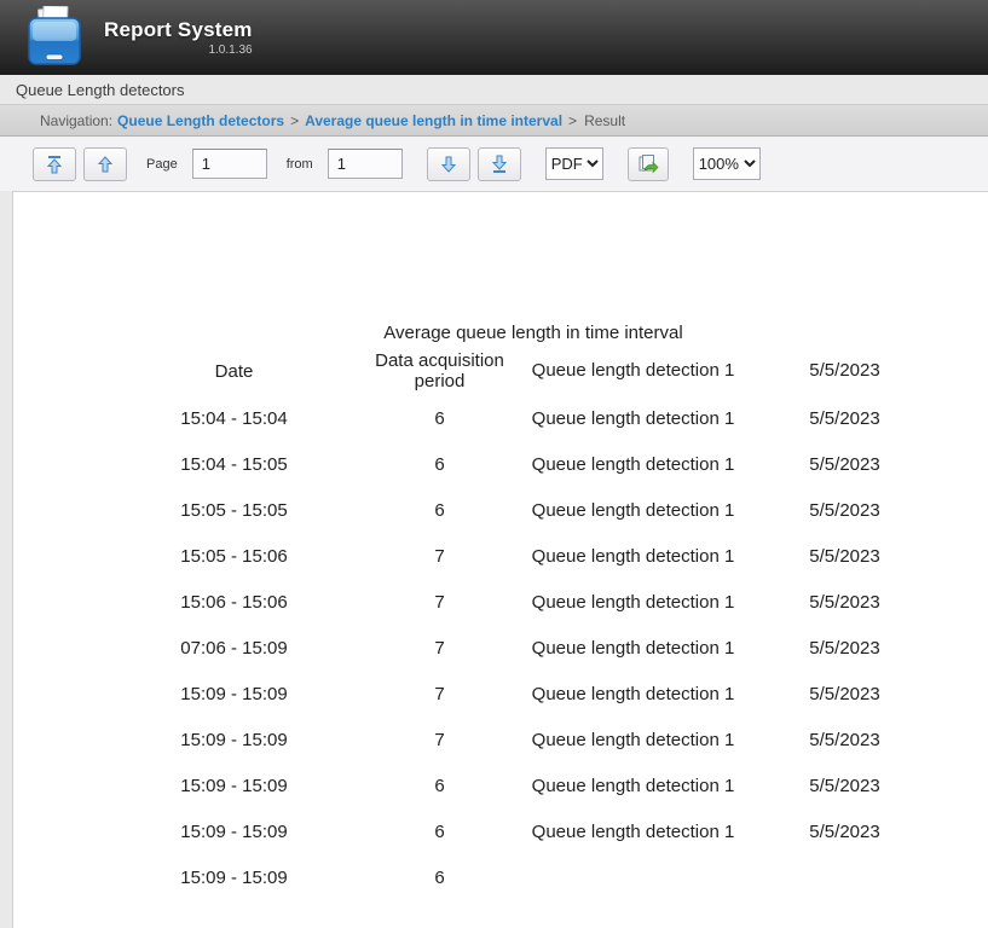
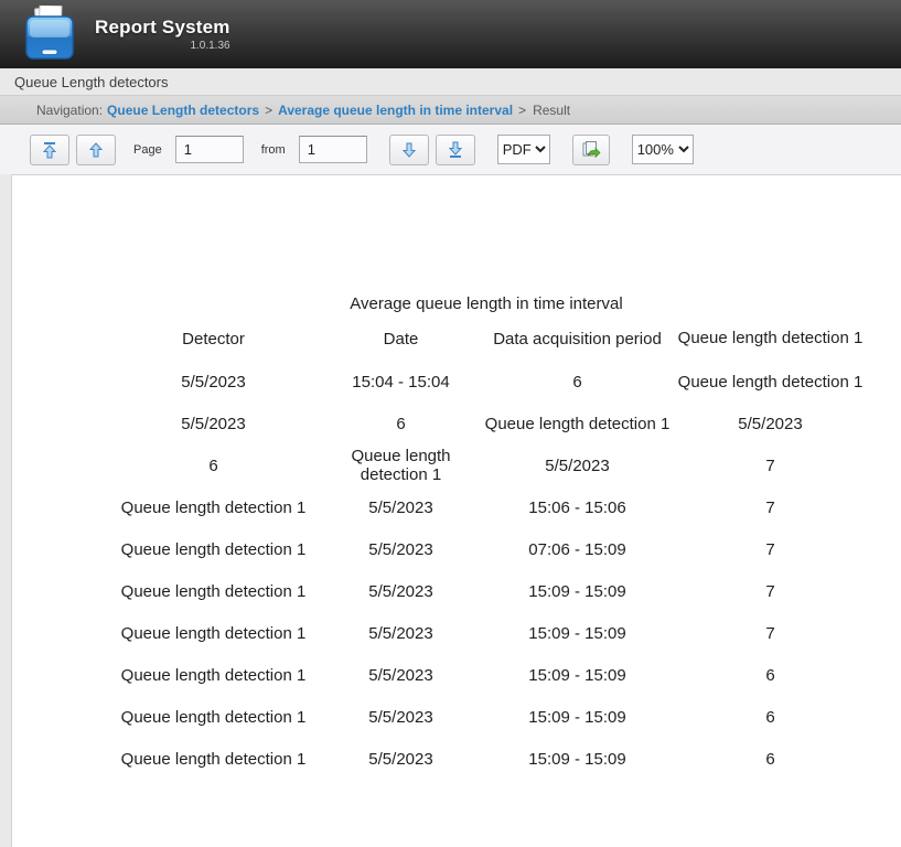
  Report System
  1.0.1.36
  Queue Length detectors
  Navigation:
  Queue Length detectors
  >
  Average queue length in time interval
  >
  Result
  Page
  1
  from
  1
  PDF
  100%
  Average queue length in time interval
+ Detector
  Date
  Data acquisition period
  Queue length detection 1
  5/5/2023
  15:04 - 15:04
  6
  Queue length detection 1
  5/5/2023
- 15:04 - 15:05
  6
  Queue length detection 1
  5/5/2023
- 15:05 - 15:05
  6
  Queue length detection 1
  5/5/2023
- 15:05 - 15:06
  7
  Queue length detection 1
  5/5/2023
  15:06 - 15:06
  7
  Queue length detection 1
  5/5/2023
  07:06 - 15:09
  7
  Queue length detection 1
  5/5/2023
  15:09 - 15:09
  7
  Queue length detection 1
  5/5/2023
  15:09 - 15:09
  7
  Queue length detection 1
  5/5/2023
  15:09 - 15:09
  6
  Queue length detection 1
  5/5/2023
  15:09 - 15:09
  6
  Queue length detection 1
  5/5/2023
  15:09 - 15:09
  6
